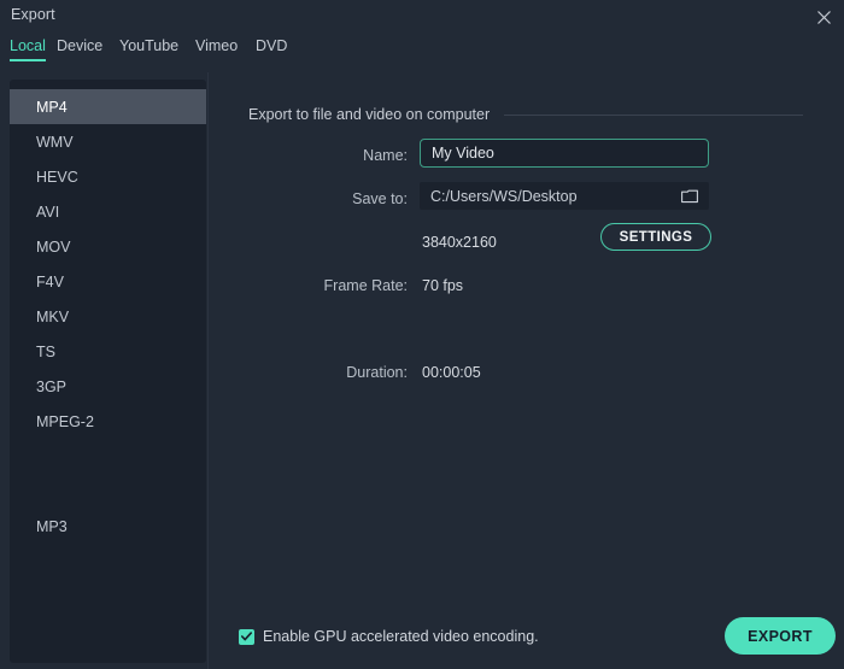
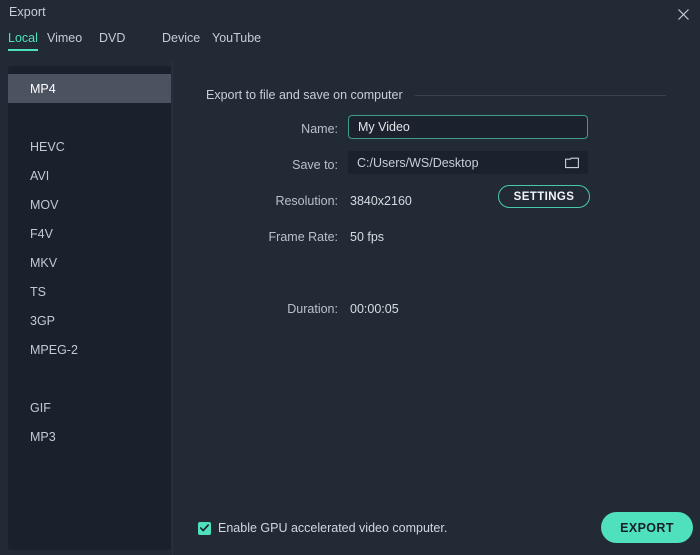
  Export
  Local
- Device
+ Vimeo
- YouTube
+ DVD
- Vimeo
+ Device
- DVD
+ YouTube
  MP4
- WMV
  HEVC
  AVI
  MOV
  F4V
  MKV
  TS
  3GP
  MPEG-2
+ GIF
  MP3
- Export to file and video on computer
+ Export to file and save on computer
  Name:
  My Video
  Save to:
  C:/Users/WS/Desktop
+ Resolution:
  3840x2160
  SETTINGS
  Frame Rate:
- 70 fps
+ 50 fps
  Duration:
  00:00:05
- Enable GPU accelerated video encoding.
+ Enable GPU accelerated video computer.
  EXPORT
